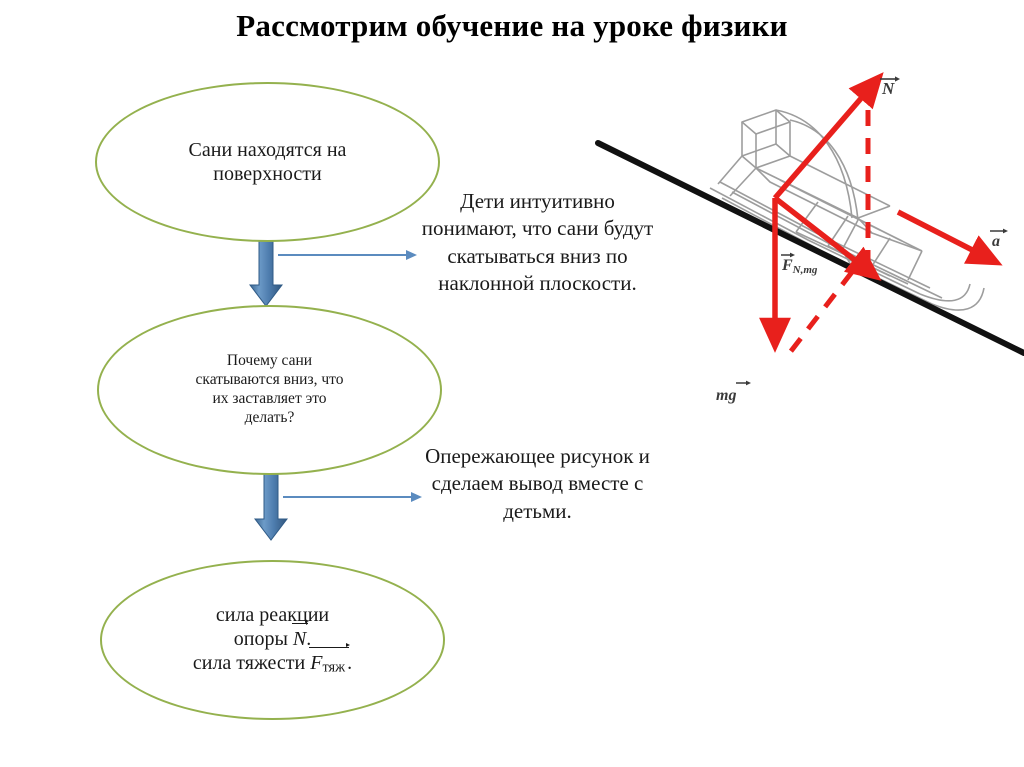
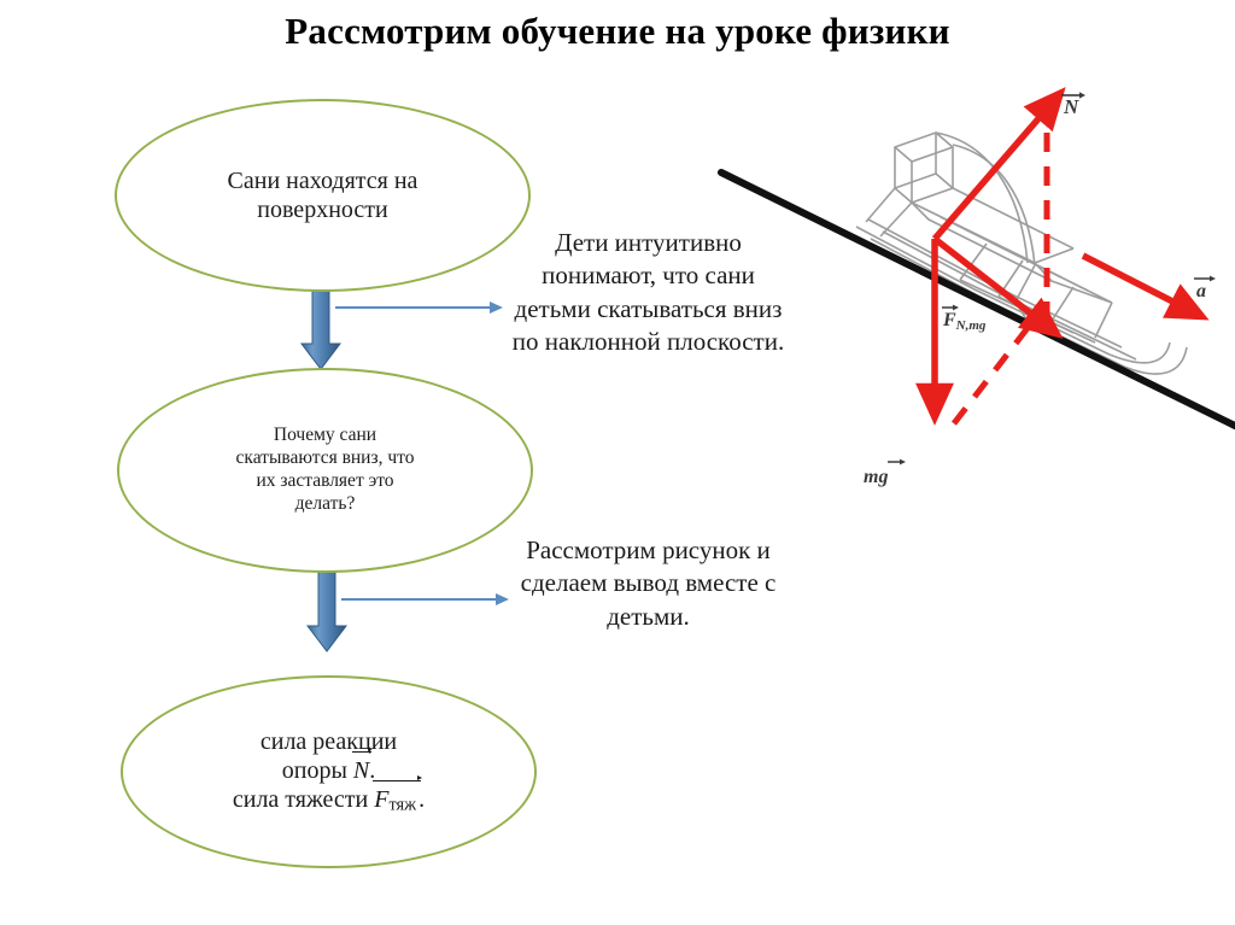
  Рассмотрим обучение на уроке физики
  Сани находятся на
  поверхности
  Почему сани
  скатываются вниз, что
  их заставляет это
  делать?
  сила реакции
  опоры N.
  сила тяжести Fтяж .
- Дети интуитивно понимают, что сани будут скатываться вниз по наклонной плоскости.
+ Дети интуитивно понимают, что сани детьми скатываться вниз по наклонной плоскости.
- Опережающее рисунок и сделаем вывод вместе с детьми.
+ Рассмотрим рисунок и сделаем вывод вместе с детьми.
  N
  a
  FN,mg
  mg
